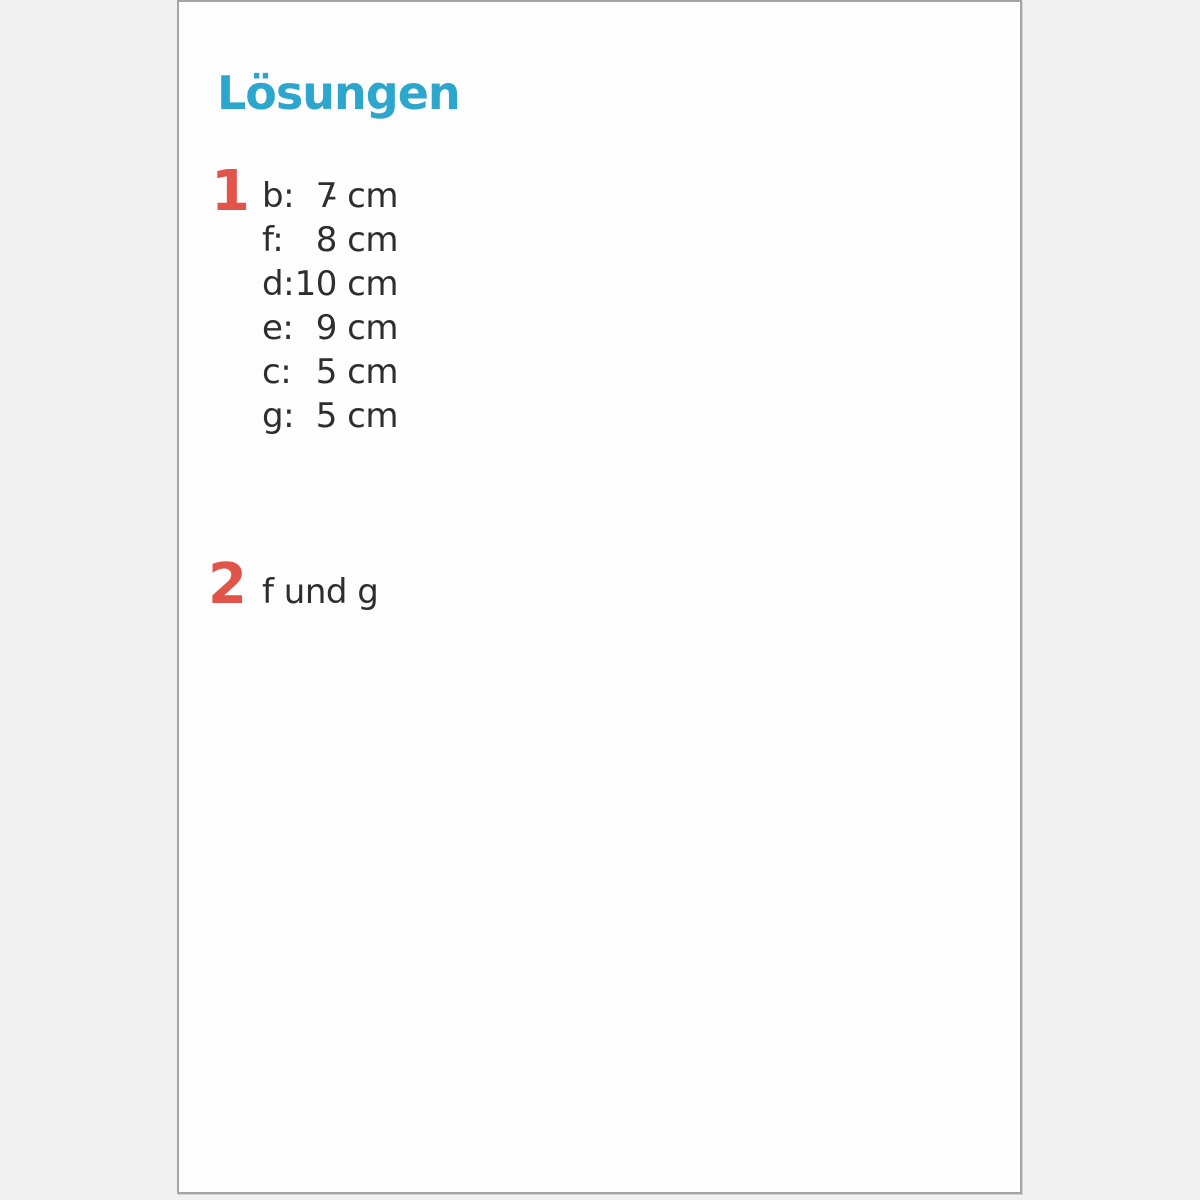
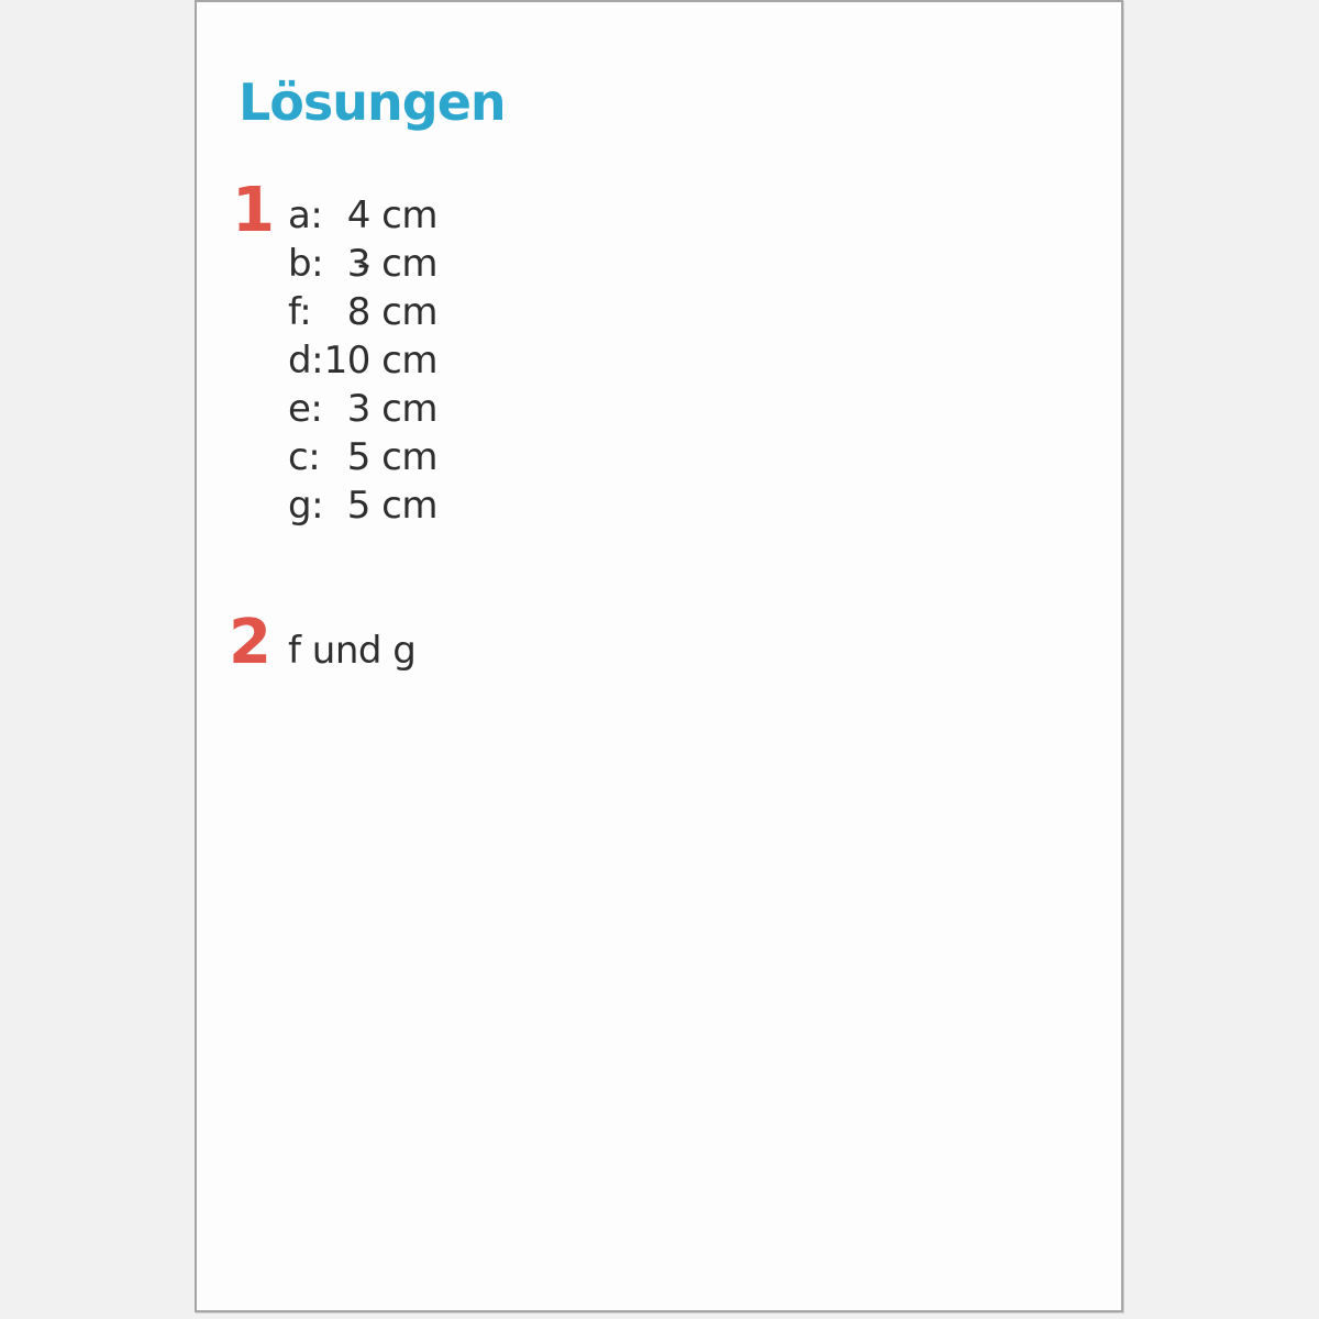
  Lösungen
  1
+ a:
+ 4 cm
  b:
- 7̵ cm
+ 3̵ cm
  f:
  8 cm
  d:
  10 cm
  e:
- 9 cm
+ 3 cm
  c:
  5 cm
  g:
  5 cm
  2
  f und g
